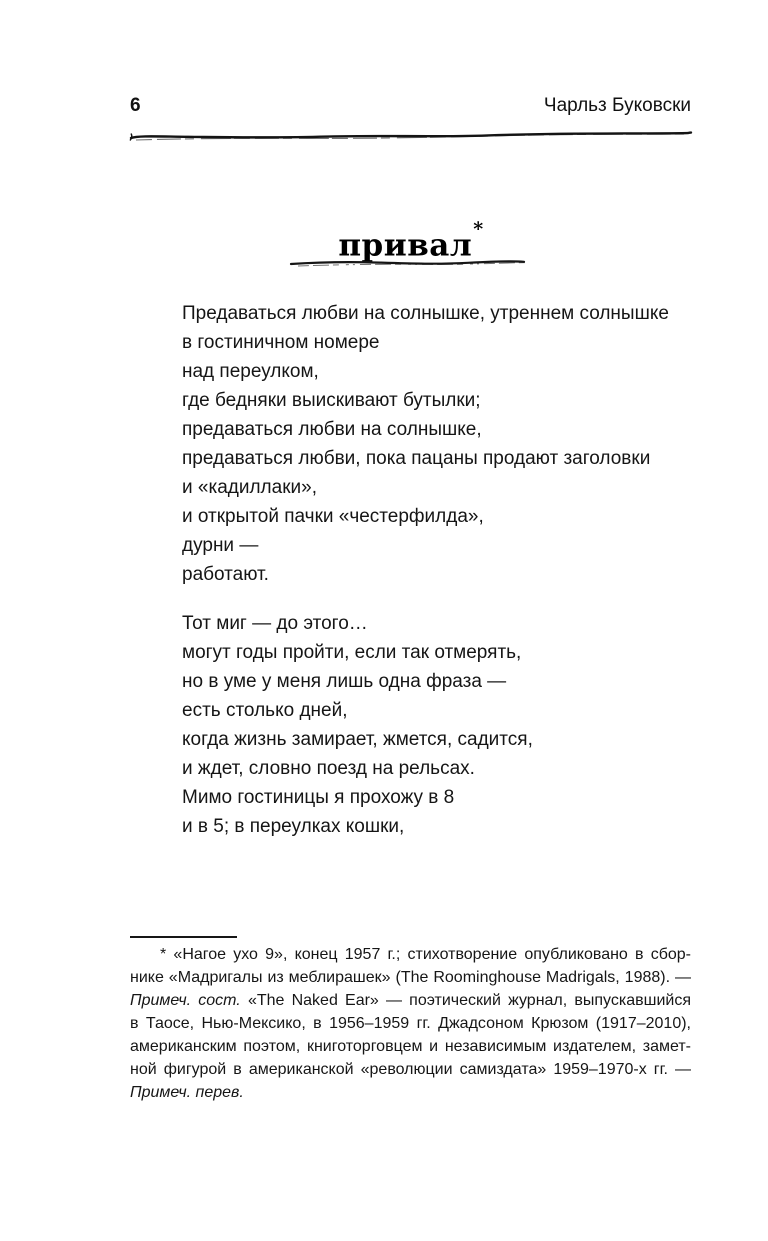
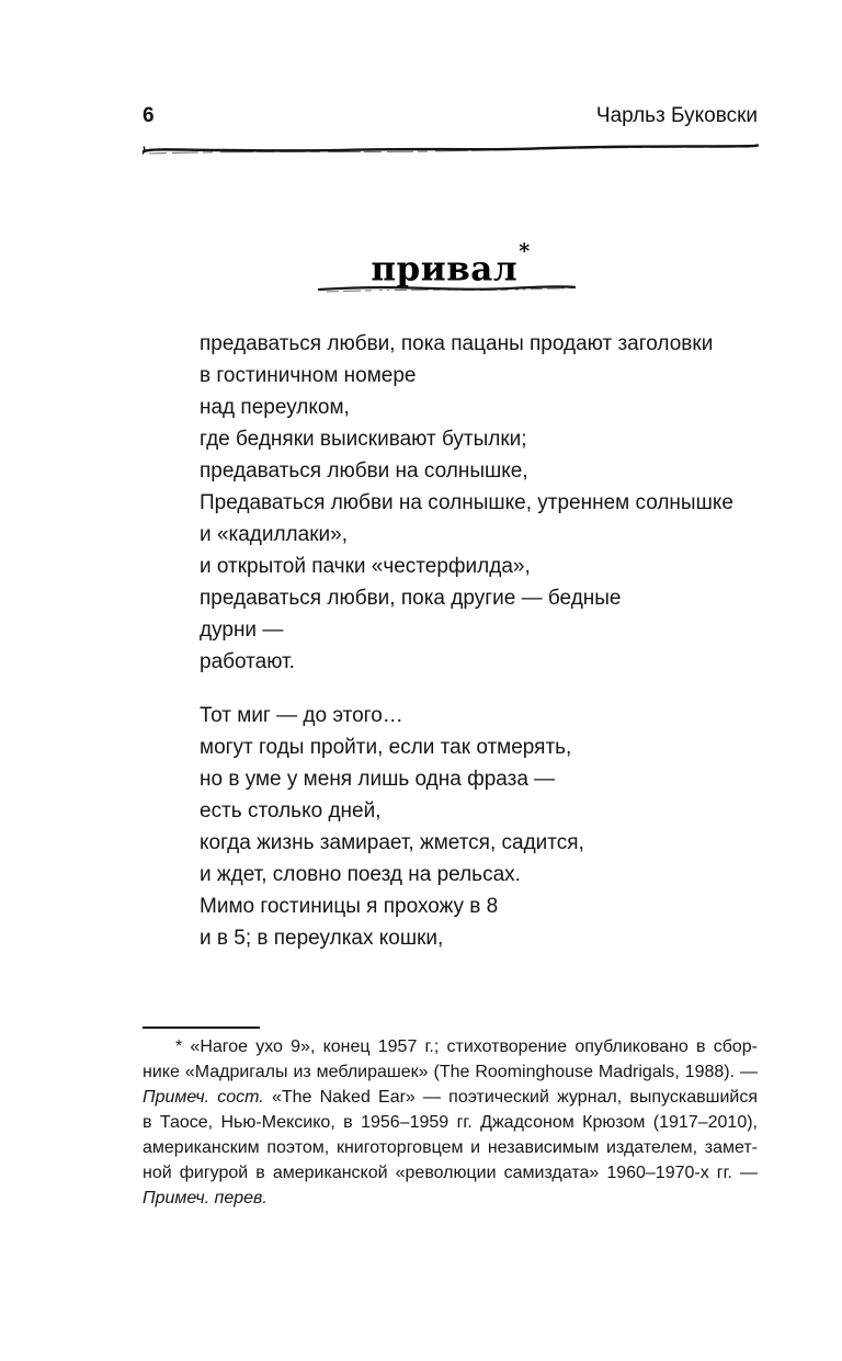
  6
  Чарльз Буковски
  привал*
- Предаваться любви на солнышке, утреннем солнышке
+ предаваться любви, пока пацаны продают заголовки
  в гостиничном номере
  над переулком,
  где бедняки выискивают бутылки;
  предаваться любви на солнышке,
- предаваться любви, пока пацаны продают заголовки
+ Предаваться любви на солнышке, утреннем солнышке
  и «кадиллаки»,
  и открытой пачки «честерфилда»,
+ предаваться любви, пока другие — бедные
  дурни —
  работают.
  Тот миг — до этого…
  могут годы пройти, если так отмерять,
  но в уме у меня лишь одна фраза —
  есть столько дней,
  когда жизнь замирает, жмется, садится,
  и ждет, словно поезд на рельсах.
  Мимо гостиницы я прохожу в 8
  и в 5; в переулках кошки,
  * «Нагое ухо 9», конец 1957 г.; стихотворение опубликовано в сбор-
  нике «Мадригалы из меблирашек» (The Roominghouse Madrigals, 1988). —
  Примеч. сост. «The Naked Ear» — поэтический журнал, выпускавшийся
  в Таосе, Нью-Мексико, в 1956–1959 гг. Джадсоном Крюзом (1917–2010),
  американским поэтом, книготорговцем и независимым издателем, замет-
- ной фигурой в американской «революции самиздата» 1959–1970-х гг. —
+ ной фигурой в американской «революции самиздата» 1960–1970-х гг. —
  Примеч. перев.
